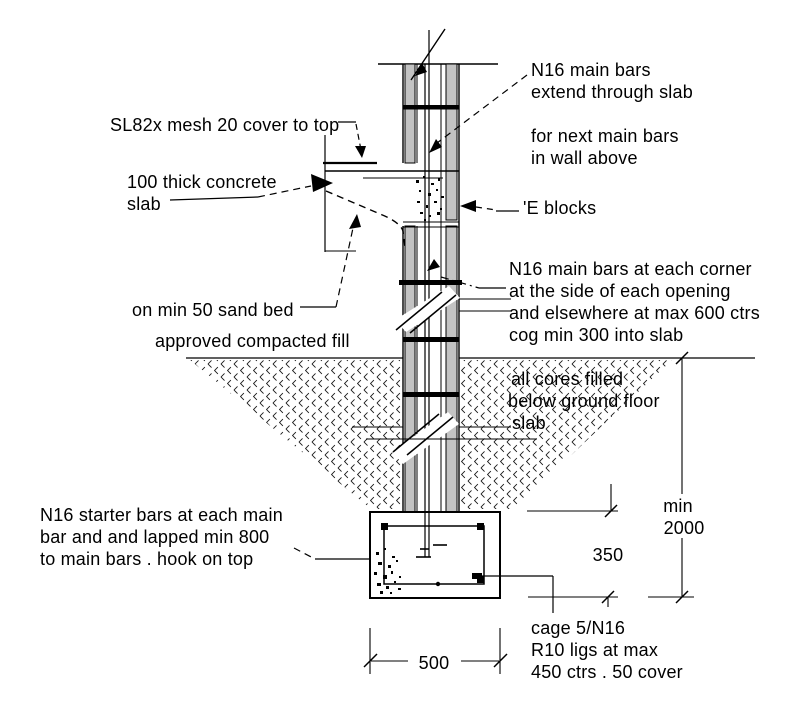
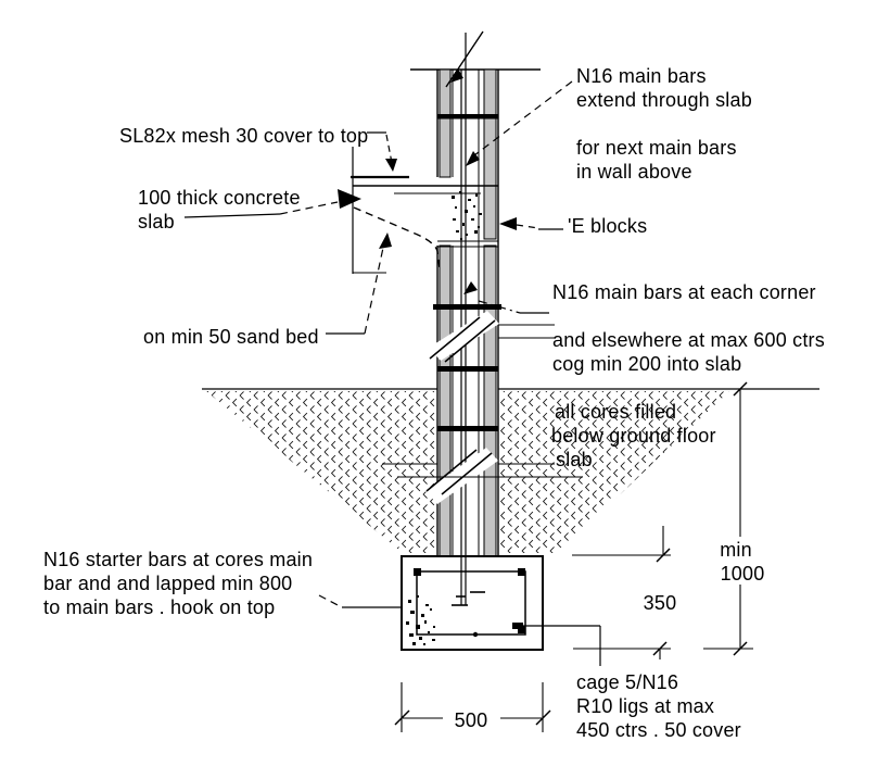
- SL82x mesh 20 cover to top
+ SL82x mesh 30 cover to top
  100 thick concrete
  slab
  on min 50 sand bed
- approved compacted fill
- N16 starter bars at each main
+ N16 starter bars at cores main
  bar and and lapped min 800
  to main bars . hook on top
  N16 main bars
  extend through slab
  for next main bars
  in wall above
  'E blocks
  N16 main bars at each corner
- at the side of each opening
  and elsewhere at max 600 ctrs
- cog min 300 into slab
+ cog min 200 into slab
  all cores filled
  below ground floor
  slab
  cage 5/N16
  R10 ligs at max
  450 ctrs . 50 cover
  500
  350
  min
- 2000
+ 1000
